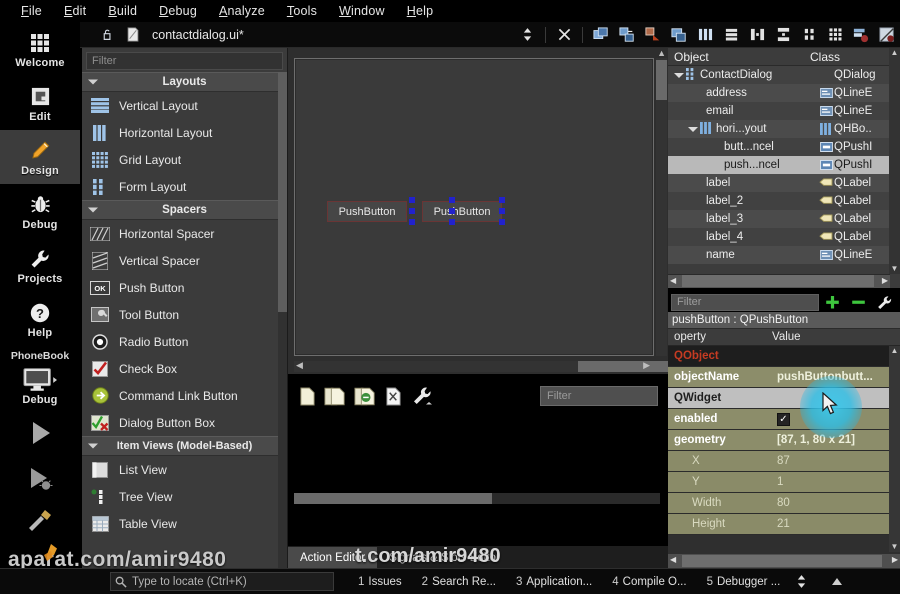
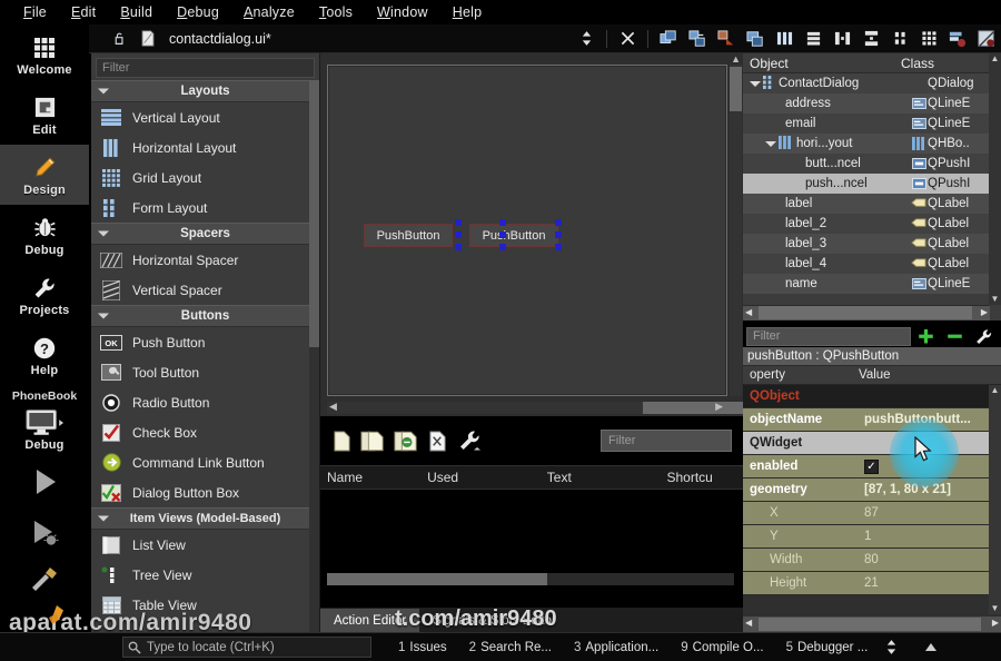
  File
  Edit
  Build
  Debug
  Analyze
  Tools
  Window
  Help
  contactdialog.ui*
  Welcome
  Edit
  Design
  Debug
  Projects
  ?
  Help
  PhoneBook
  Debug
  Filter
  Layouts
  Vertical Layout
  Horizontal Layout
  Grid Layout
  Form Layout
  Spacers
  Horizontal Spacer
  Vertical Spacer
+ Buttons
  OK
  Push Button
  Tool Button
  Radio Button
  Check Box
  Command Link Button
  Dialog Button Box
  Item Views (Model-Based)
  List View
  Tree View
  Table View
  PushButton
  PuhButton
  ◀
  ▶
  ▲
  Filter
+ Name
+ Used
+ Text
+ Shortcu
  Action Editor
  Signals & Slots Editor
  Object
  Class
  ContactDialog
  QDialog
  address
  QLineE
  email
  QLineE
  hori...yout
  QHBo..
  butt...ncel
  QPushI
  push...ncel
  QPushI
  label
  QLabel
  label_2
  QLabel
  label_3
  QLabel
  label_4
  QLabel
  name
  QLineE
  ▲
  ▼
  ◀
  ▶
  Filter
  pushButton : QPushButton
  operty
  Value
  QObject
  objectName
  pushBubutt...
  QWidget
  enabled
  ✓
  geometry
  [87, 1, 80 x 21]
  X
  87
  Y
  1
  Width
  80
  Height
  21
  ▲
  ▼
  ◀
  ▶
  aparat.com/amir9480
  t.com/amir9480
  Type to locate (Ctrl+K)
  1 Issues
  2 Search Re...
  3 Application...
- 4 Compile O...
+ 9 Compile O...
  5 Debugger ...
